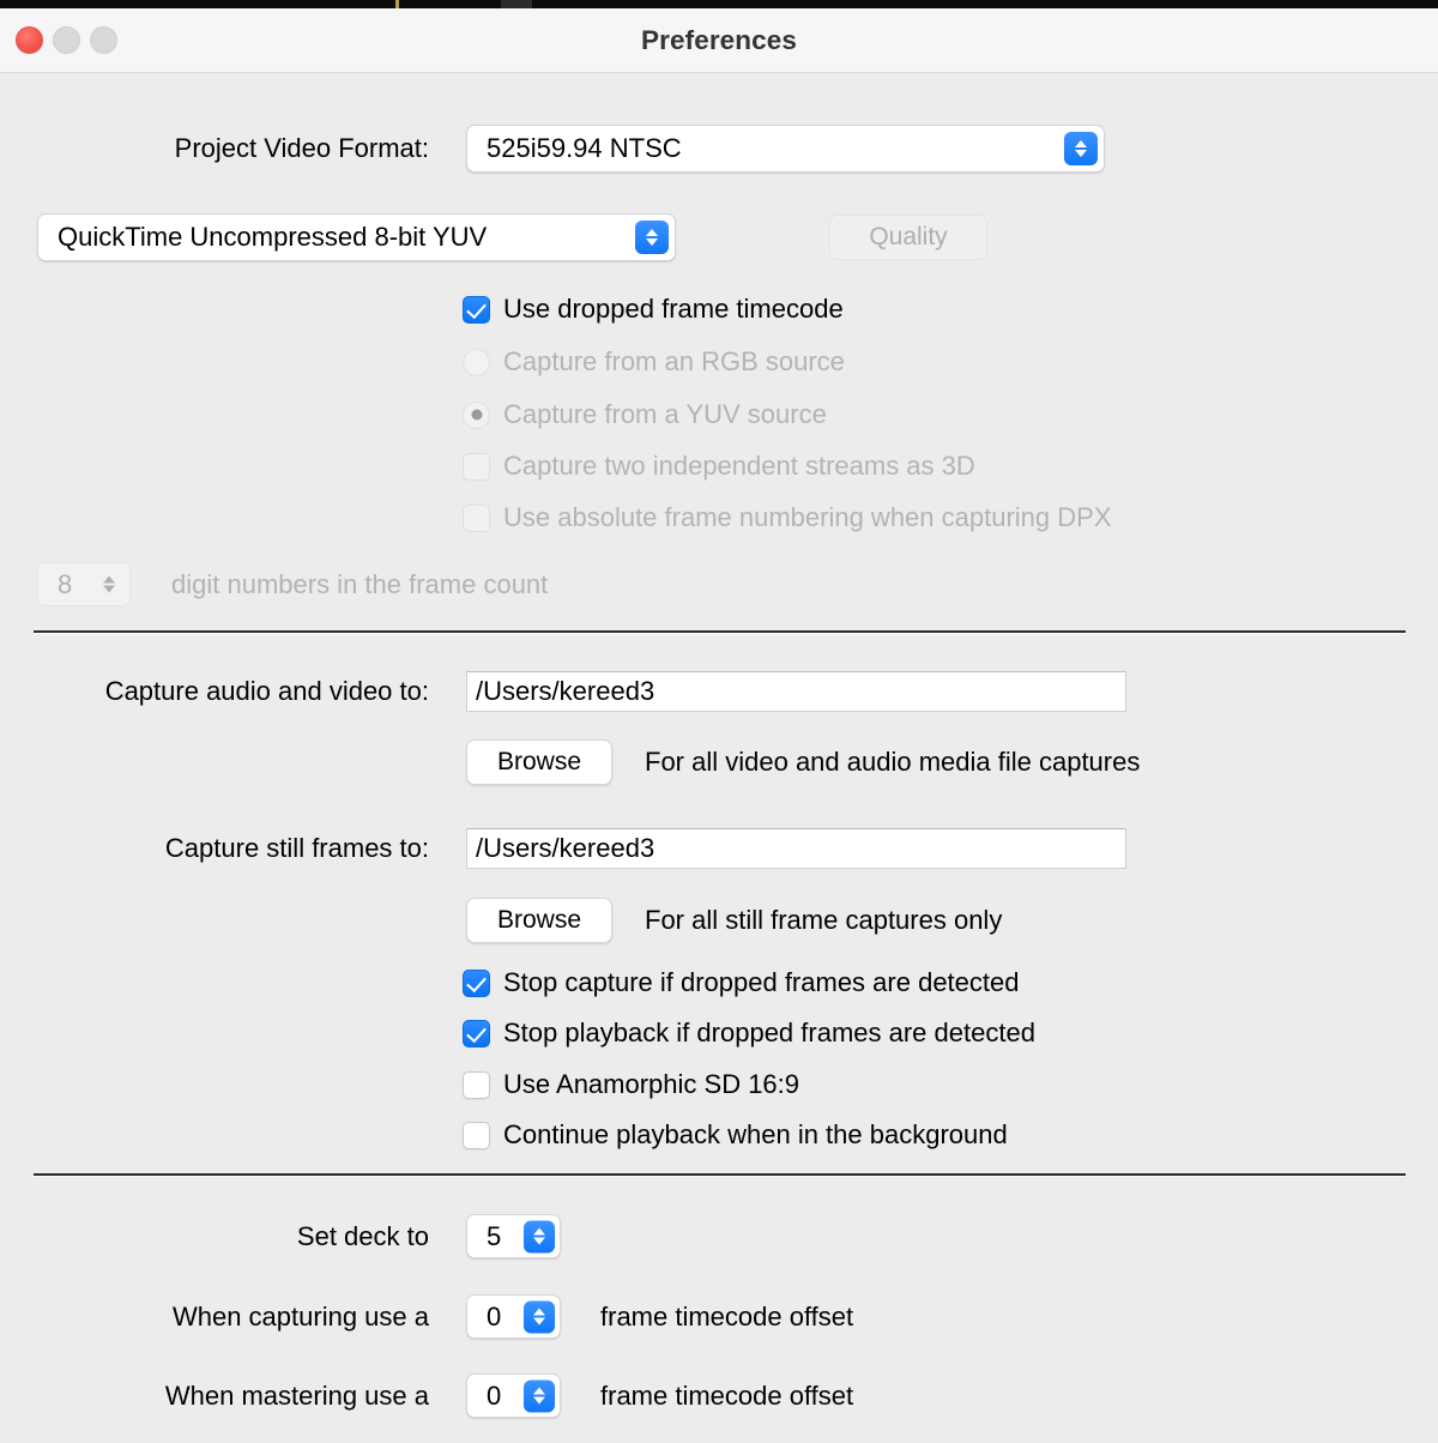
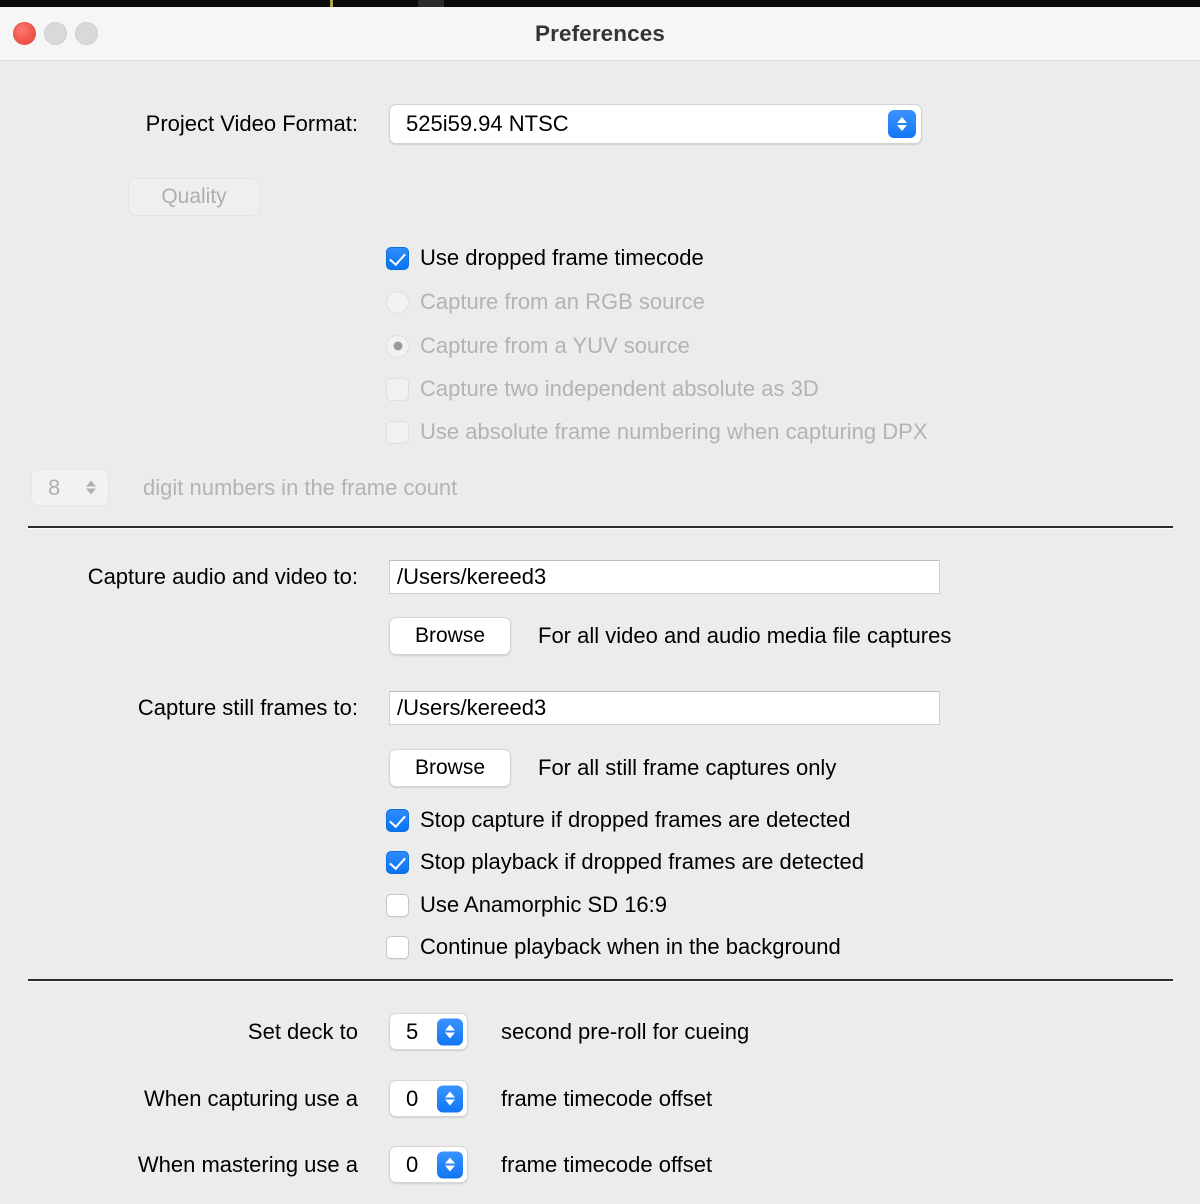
  Preferences
  Project Video Format:
  525i59.94 NTSC
- QuickTime Uncompressed 8-bit YUV
  Quality
  Use dropped frame timecode
  Capture from an RGB source
  Capture from a YUV source
- Capture two independent streams as 3D
+ Capture two independent absolute as 3D
  Use absolute frame numbering when capturing DPX
  8
  digit numbers in the frame count
  Capture audio and video to:
  /Users/kereed3
  Browse
  For all video and audio media file captures
  Capture still frames to:
  /Users/kereed3
  Browse
  For all still frame captures only
  Stop capture if dropped frames are detected
  Stop playback if dropped frames are detected
  Use Anamorphic SD 16:9
  Continue playback when in the background
  Set deck to
  5
+ second pre-roll for cueing
  When capturing use a
  0
  frame timecode offset
  When mastering use a
  0
  frame timecode offset
